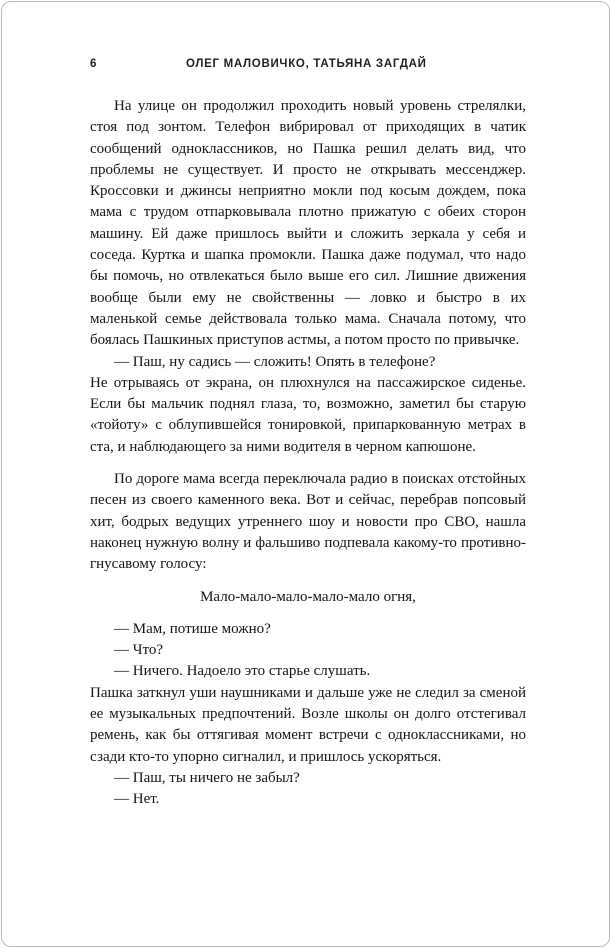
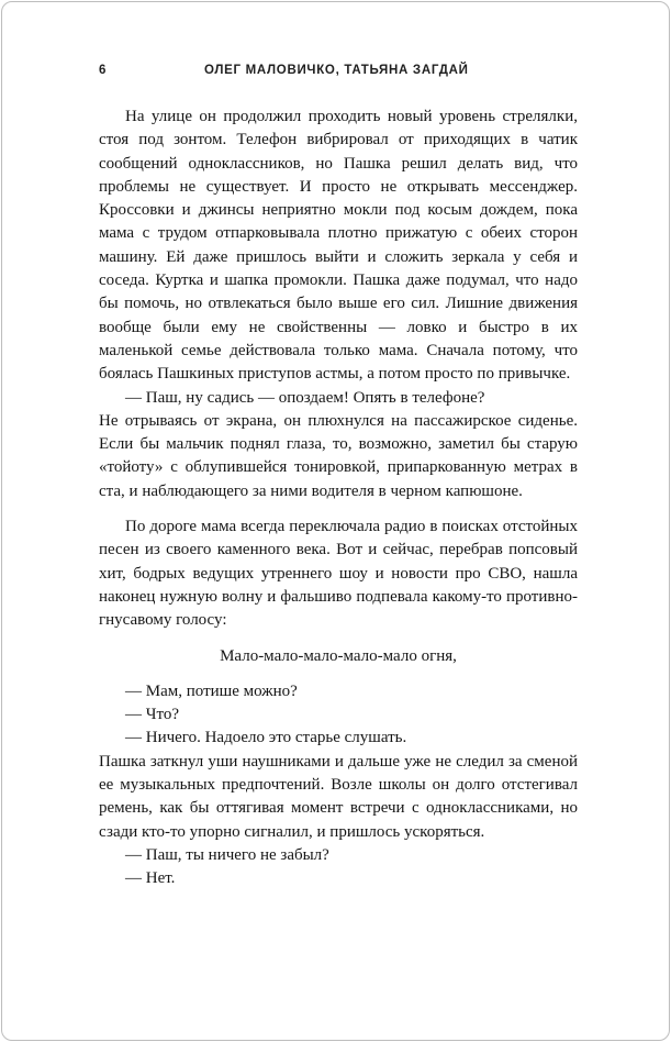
  6
  ОЛЕГ МАЛОВИЧКО, ТАТЬЯНА ЗАГДАЙ
  На улице он продолжил проходить новый уровень стрелялки, стоя под зонтом. Телефон вибрировал от приходящих в чатик сообщений одноклассников, но Пашка решил делать вид, что проблемы не существует. И просто не открывать мессенджер. Кроссовки и джинсы неприятно мокли под косым дождем, пока мама с трудом отпарковывала плотно прижатую с обеих сторон машину. Ей даже пришлось выйти и сложить зеркала у себя и соседа. Куртка и шапка промокли. Пашка даже подумал, что надо бы помочь, но отвлекаться было выше его сил. Лишние движения вообще были ему не свойственны — ловко и быстро в их маленькой семье действовала только мама. Сначала потому, что боялась Пашкиных приступов астмы, а потом просто по привычке.
- — Паш, ну садись — сложить! Опять в телефоне?
+ — Паш, ну садись — опоздаем! Опять в телефоне?
  Не отрываясь от экрана, он плюхнулся на пассажирское сиденье. Если бы мальчик поднял глаза, то, возможно, заметил бы старую «тойоту» с облупившейся тонировкой, припаркованную метрах в ста, и наблюдающего за ними водителя в черном капюшоне.
  По дороге мама всегда переключала радио в поисках отстойных песен из своего каменного века. Вот и сейчас, перебрав попсовый хит, бодрых ведущих утреннего шоу и новости про СВО, нашла наконец нужную волну и фальшиво подпевала какому-то противно-гнусавому голосу:
  Мало-мало-мало-мало-мало огня,
  — Мам, потише можно?
  — Что?
  — Ничего. Надоело это старье слушать.
  Пашка заткнул уши наушниками и дальше уже не следил за сменой ее музыкальных предпочтений. Возле школы он долго отстегивал ремень, как бы оттягивая момент встречи с одноклассниками, но сзади кто-то упорно сигналил, и пришлось ускоряться.
  — Паш, ты ничего не забыл?
  — Нет.
